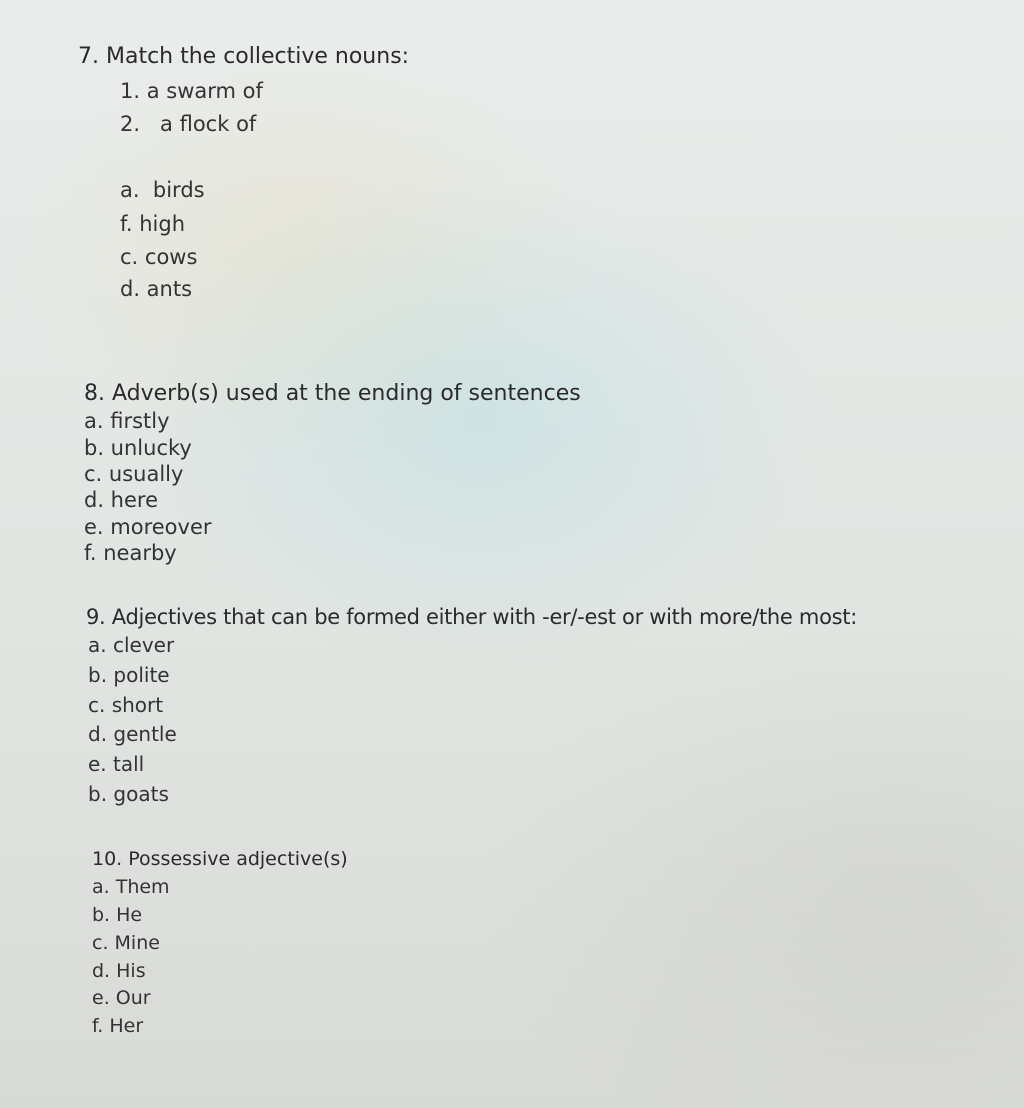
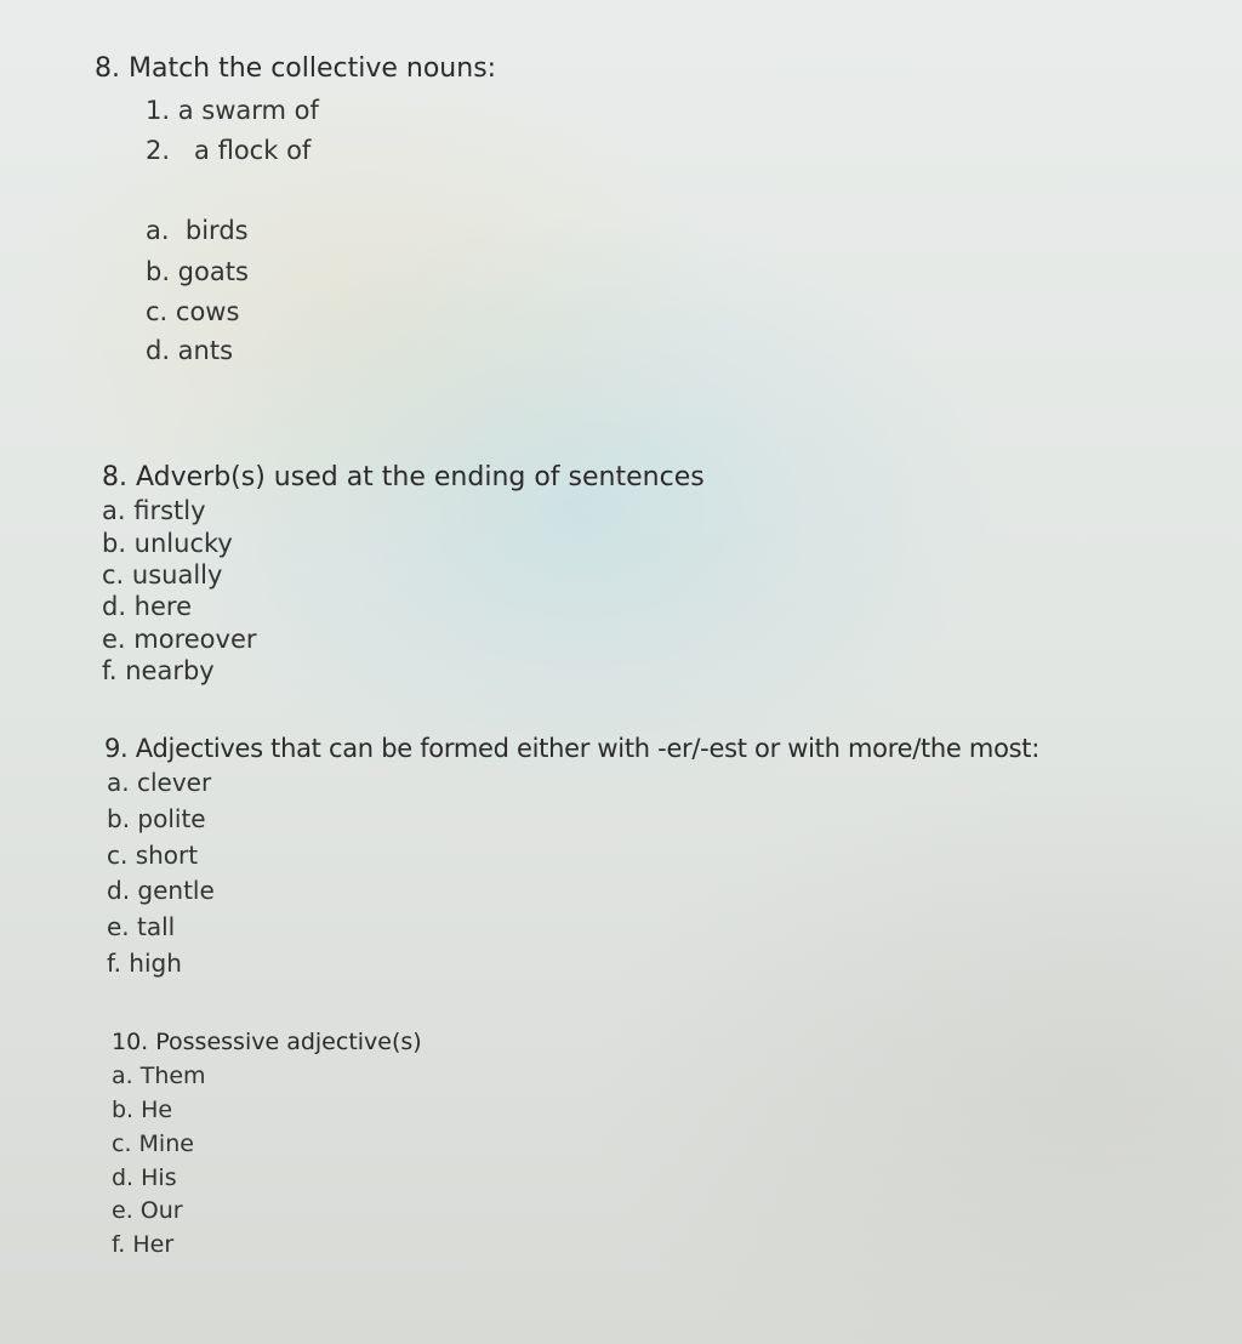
- 7. Match the collective nouns:
+ 8. Match the collective nouns:
  1. a swarm of
  2. a flock of
  a. birds
- f. high
+ b. goats
  c. cows
  d. ants
  8. Adverb(s) used at the ending of sentences
  a. firstly
  b. unlucky
  c. usually
  d. here
  e. moreover
  f. nearby
  9. Adjectives that can be formed either with -er/-est or with more/the most:
  a. clever
  b. polite
  c. short
  d. gentle
  e. tall
- b. goats
+ f. high
  10. Possessive adjective(s)
  a. Them
  b. He
  c. Mine
  d. His
  e. Our
  f. Her
